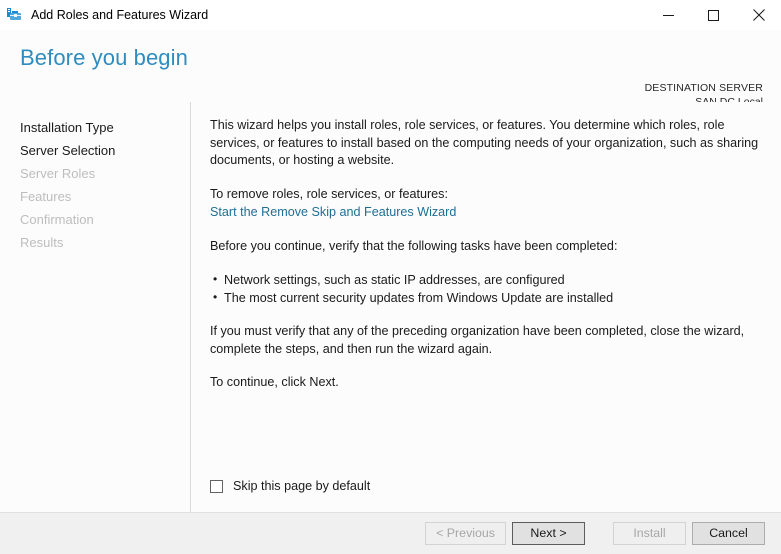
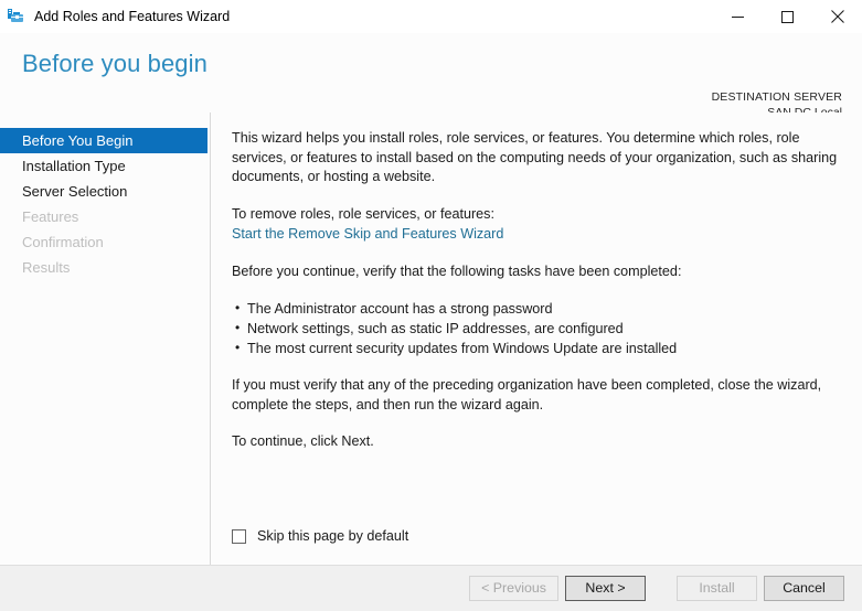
  Add Roles and Features Wizard
  Before you begin
  DESTINATION SERVER
+ Before You Begin
  Installation Type
  Server Selection
- Server Roles
  Features
  Confirmation
  Results
  This wizard helps you install roles, role services, or features. You determine which roles, role services, or features to install based on the computing needs of your organization, such as sharing documents, or hosting a website.
  To remove roles, role services, or features:
  Start the Remove Skip and Features Wizard
  Before you continue, verify that the following tasks have been completed:
+ The Administrator account has a strong password
  Network settings, such as static IP addresses, are configured
  The most current security updates from Windows Update are installed
  If you must verify that any of the preceding organization have been completed, close the wizard, complete the steps, and then run the wizard again.
  To continue, click Next.
  Skip this page by default
  < Previous
  Next >
  Install
  Cancel
